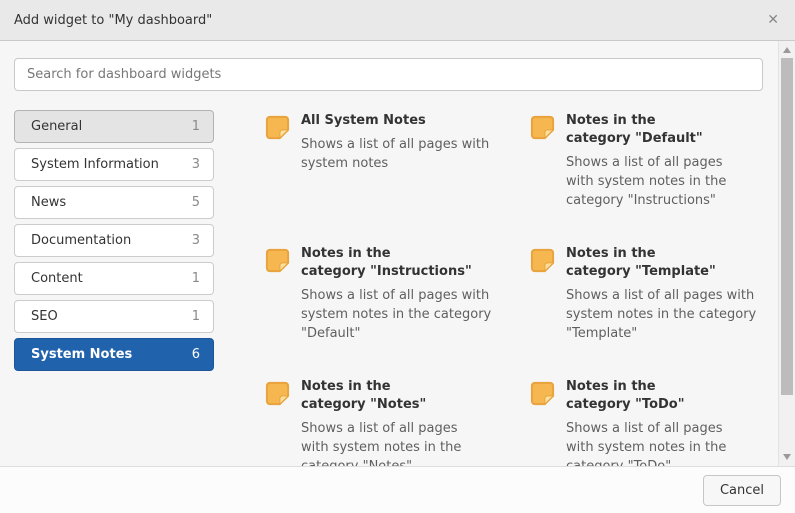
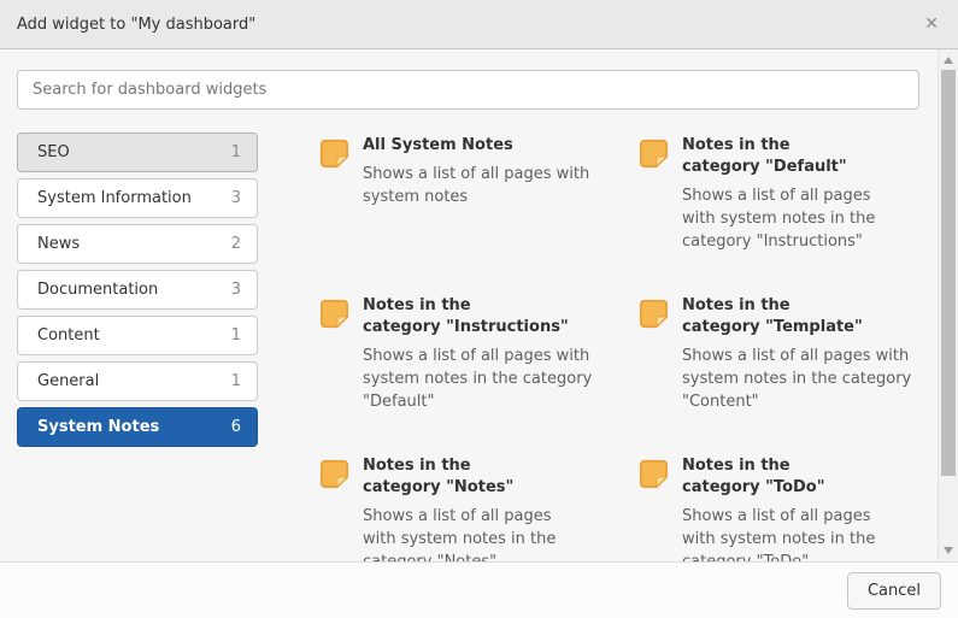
  Add widget to "My dashboard"
  ✕
  Search for dashboard widgets
- General
+ SEO
  1
  System Information
  3
  News
- 5
+ 2
  Documentation
  3
  Content
  1
- SEO
+ General
  1
  System Notes
  6
  All System Notes
  Shows a list of all pages with system notes
  Notes in the
  category "Default"
  Shows a list of all pages with system notes in the category "Instructions"
  Notes in the
  category "Instructions"
  Shows a list of all pages with system notes in the category "Default"
  Notes in the
  category "Template"
- Shows a list of all pages with system notes in the category "Template"
+ Shows a list of all pages with system notes in the category "Content"
  Notes in the
  category "Notes"
  Shows a list of all pages with system notes in the
  Notes in the
  category "ToDo"
  Shows a list of all pages with system notes in the
  Cancel
